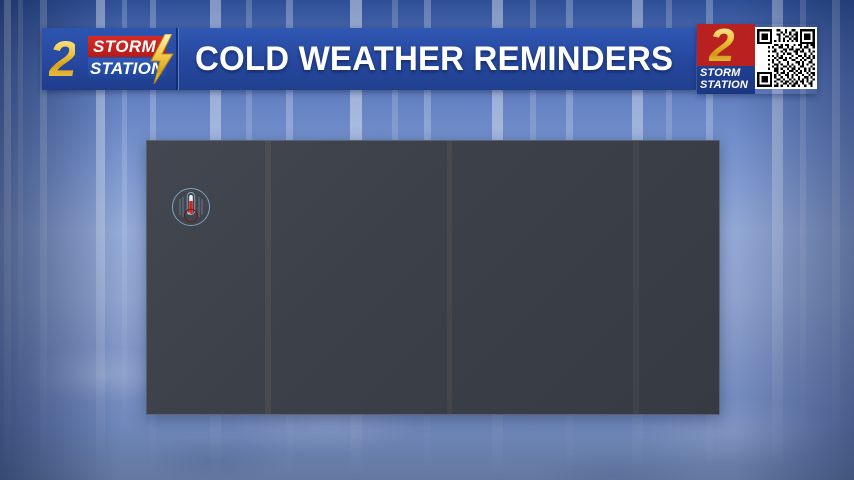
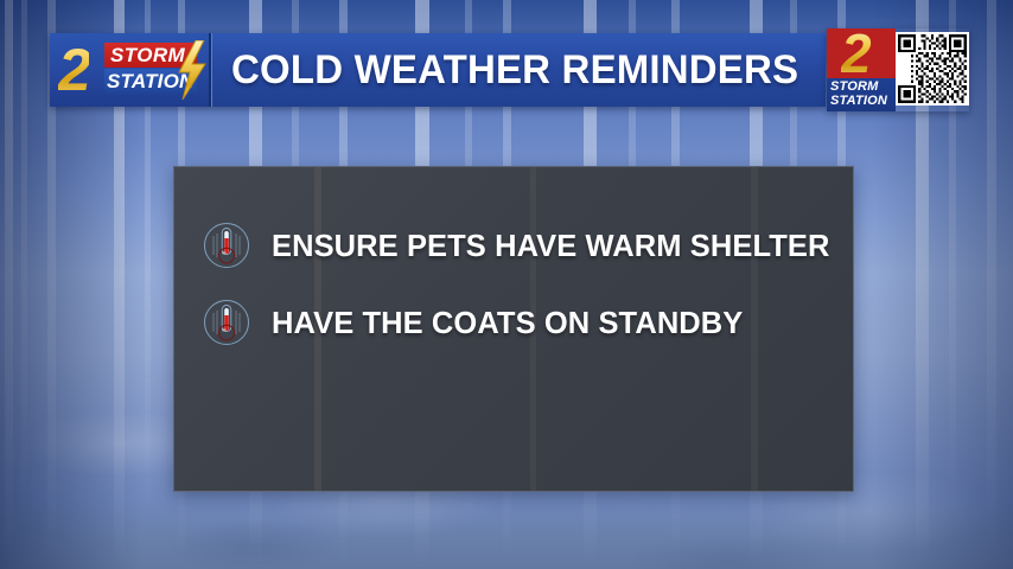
  2
  STORM
  STATION
  COLD WEATHER REMINDERS
  2
  STORM
  STATION
+ ENSURE PETS HAVE WARM SHELTER
+ HAVE THE COATS ON STANDBY
